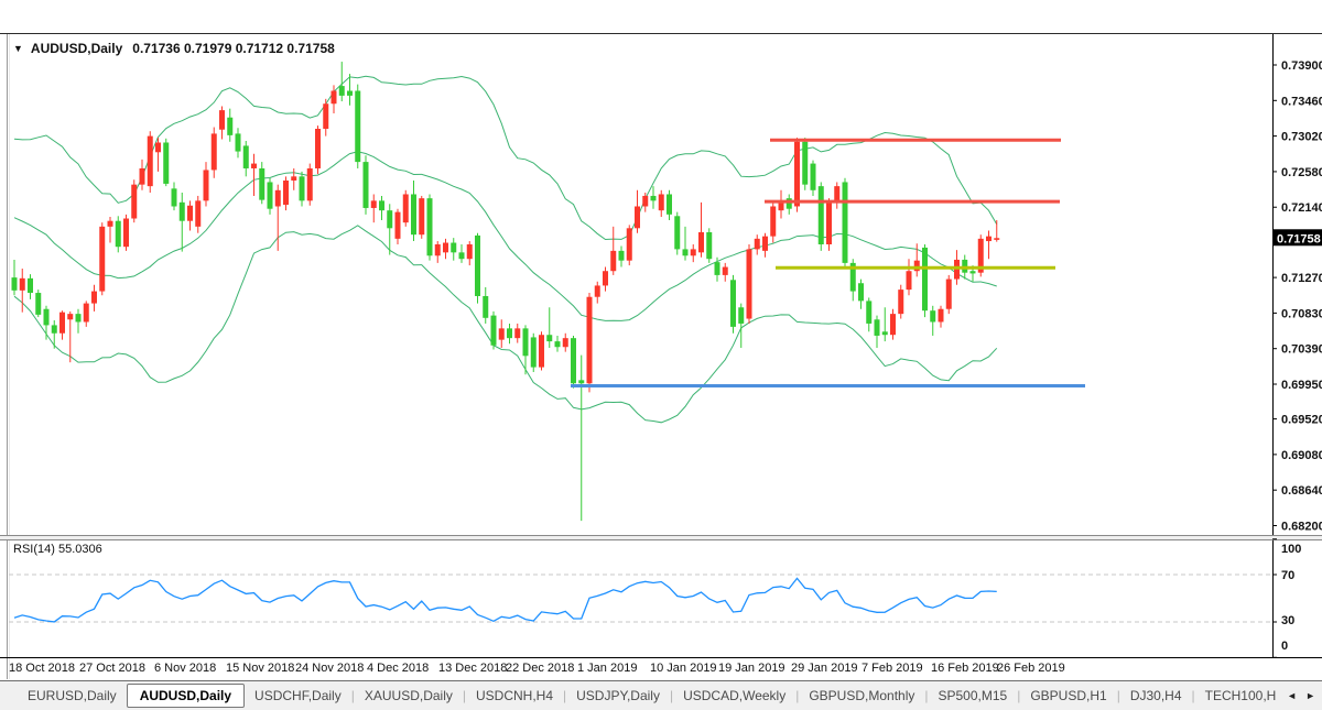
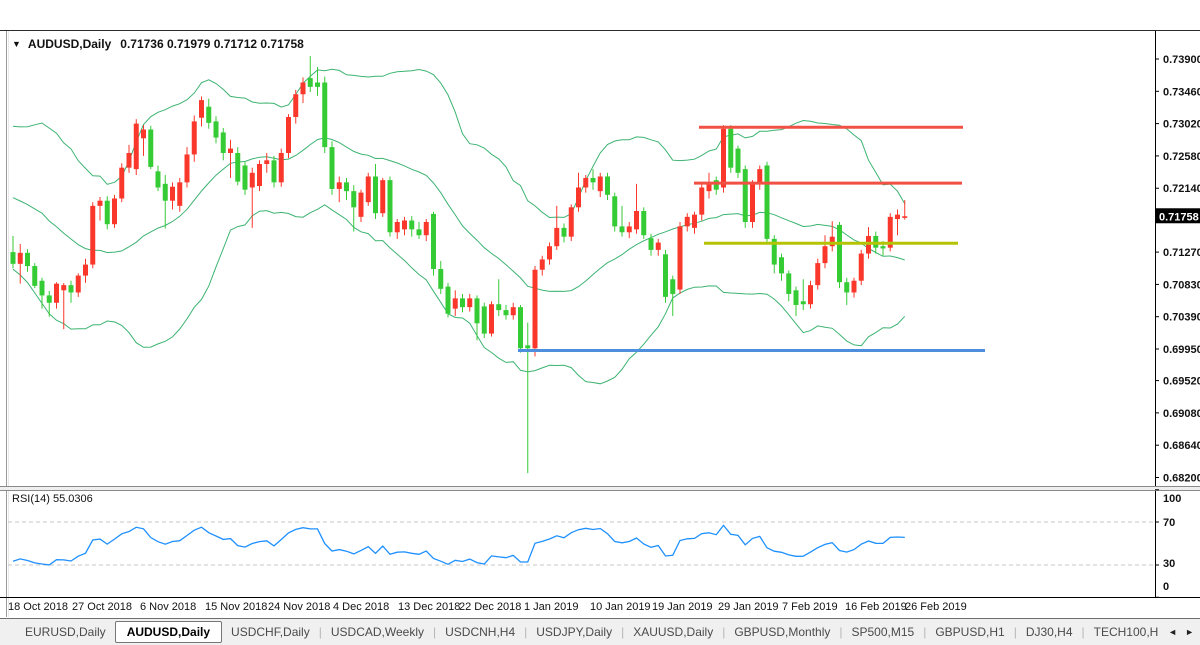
  0.7390
  0.7346
  0.7302
  0.7258
  0.7214
  0.7127
  0.7083
  0.7039
  0.6995
  0.6952
  0.6908
  0.6864
  0.6820
  0.71758
  100
  70
  30
  0
  18 Oct 2018
  27 Oct 2018
  6 Nov 2018
  15 Nov 2018
  24 Nov 2018
  4 Dec 2018
  13 Dec 2018
  22 Dec 2018
  1 Jan 2019
  10 Jan 2019
  19 Jan 2019
  29 Jan 2019
  7 Feb 2019
  16 Feb 2019
  26 Feb 2019
  ▼
  AUDUSD,Daily
  0.71736 0.71979 0.71712 0.71758
  RSI(14) 55.0306
  EURUSD,Daily
  AUDUSD,Daily
  USDCHF,Daily
  |
- XAUUSD,Daily
+ USDCAD,Weekly
  |
  USDCNH,H4
  |
  USDJPY,Daily
  |
- USDCAD,Weekly
+ XAUUSD,Daily
  |
  GBPUSD,Monthly
  |
  SP500,M15
  |
  GBPUSD,H1
  |
  DJ30,H4
  |
  TECH100,H
  ◄
  ►
